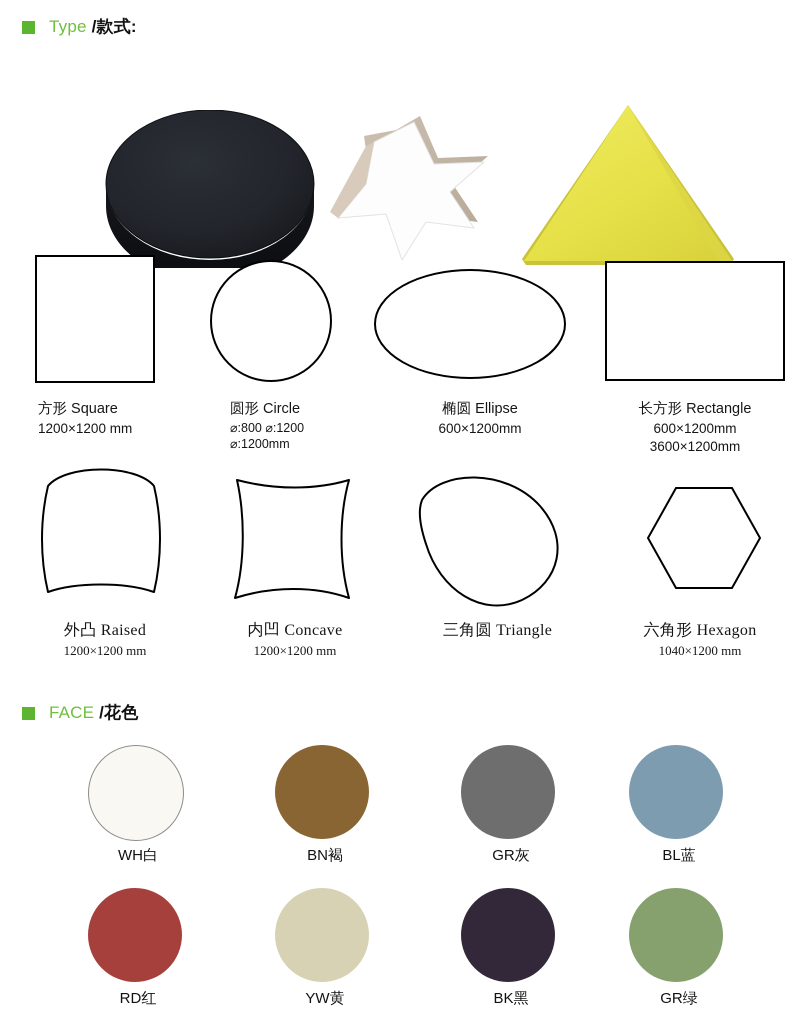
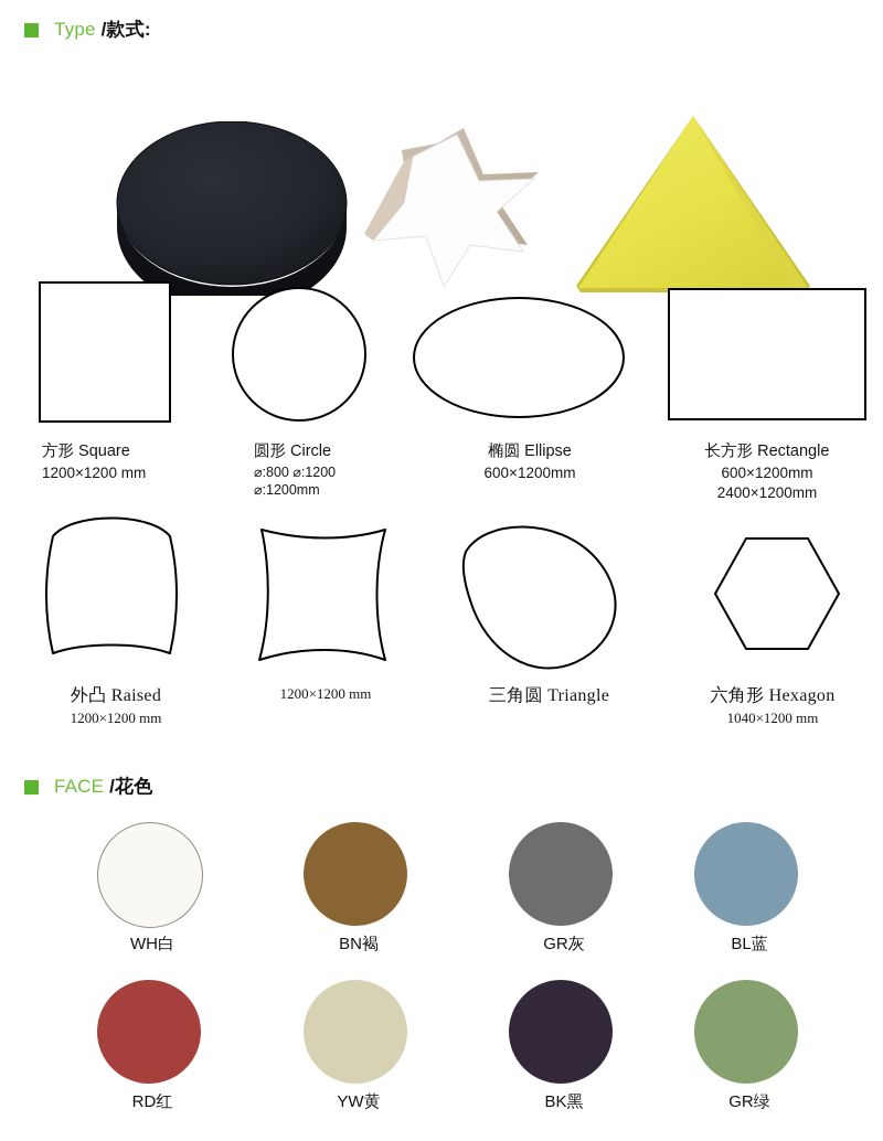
  Type /款式:
  方形 Square
  1200×1200 mm
  圆形 Circle
  ⌀:800 ⌀:1200
  ⌀:1200mm
  椭圆 Ellipse
  600×1200mm
  长方形 Rectangle
  600×1200mm
- 3600×1200mm
+ 2400×1200mm
  外凸 Raised
  1200×1200 mm
- 内凹 Concave
  1200×1200 mm
  三角圆 Triangle
  六角形 Hexagon
  1040×1200 mm
  FACE /花色
  WH白
  BN褐
  GR灰
  BL蓝
  RD红
  YW黄
  BK黑
  GR绿
